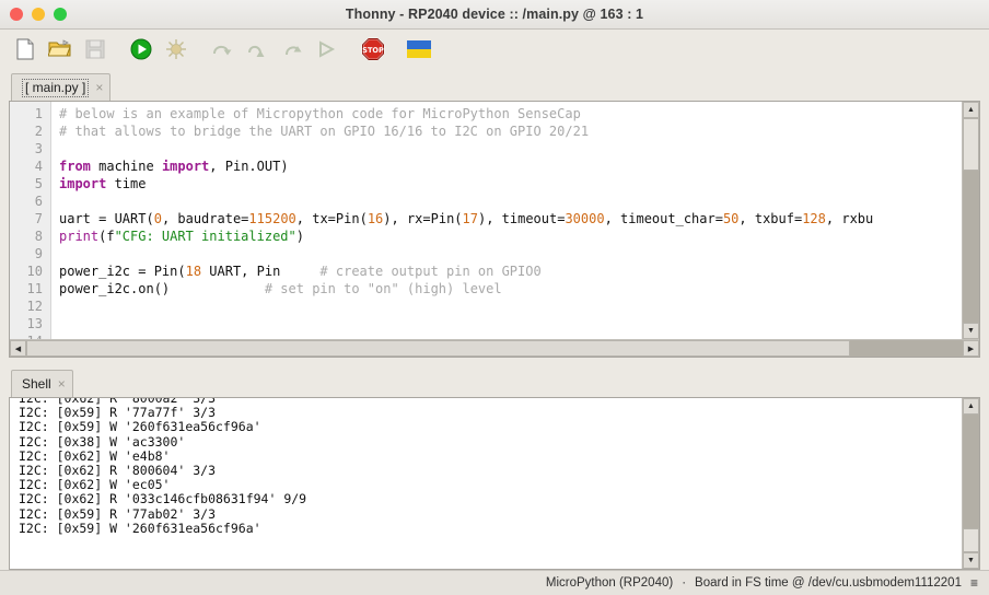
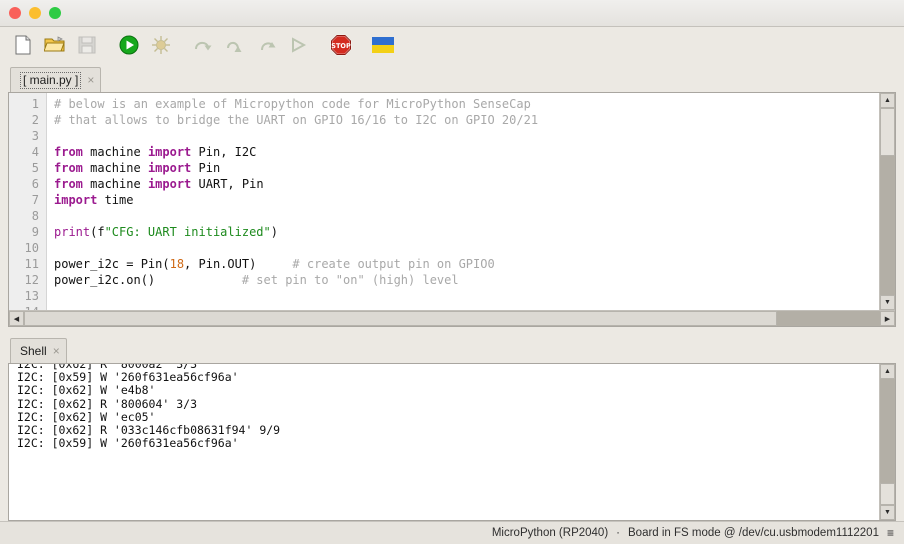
- Thonny - RP2040 device :: /main.py @ 163 : 1
  STOP
  [ main.py ]
  ×
  1
  2
  3
  4
  5
  6
  7
  8
  9
  10
  11
  12
  13
  # below is an example of Micropython code for MicroPython SenseCap
  # that allows to bridge the UART on GPIO 16/16 to I2C on GPIO 20/21
+ from machine import Pin, I2C
+ from machine import Pin
- from machine import, Pin.OUT)
+ from machine import UART, Pin
  import time
- uart = UART(0, baudrate=115200, tx=Pin(16), rx=Pin(17), timeout=30000, timeout_char=50, txbuf=128, rxbu
  print(f"CFG: UART initialized")
- power_i2c = Pin(18 UART, Pin # create output pin on GPIO0
+ power_i2c = Pin(18, Pin.OUT) # create output pin on GPIO0
  power_i2c.on() # set pin to "on" (high) level
  Shell
  ×
  I2C: [0x62] R '8000a2' 3/3
- I2C: [0x59] R '77a77f' 3/3
  I2C: [0x59] W '260f631ea56cf96a'
- I2C: [0x38] W 'ac3300'
  I2C: [0x62] W 'e4b8'
  I2C: [0x62] R '800604' 3/3
  I2C: [0x62] W 'ec05'
  I2C: [0x62] R '033c146cfb08631f94' 9/9
- I2C: [0x59] R '77ab02' 3/3
  I2C: [0x59] W '260f631ea56cf96a'
  MicroPython (RP2040)
  ·
- Board in FS time @ /dev/cu.usbmodem1112201
+ Board in FS mode @ /dev/cu.usbmodem1112201
  ≡
